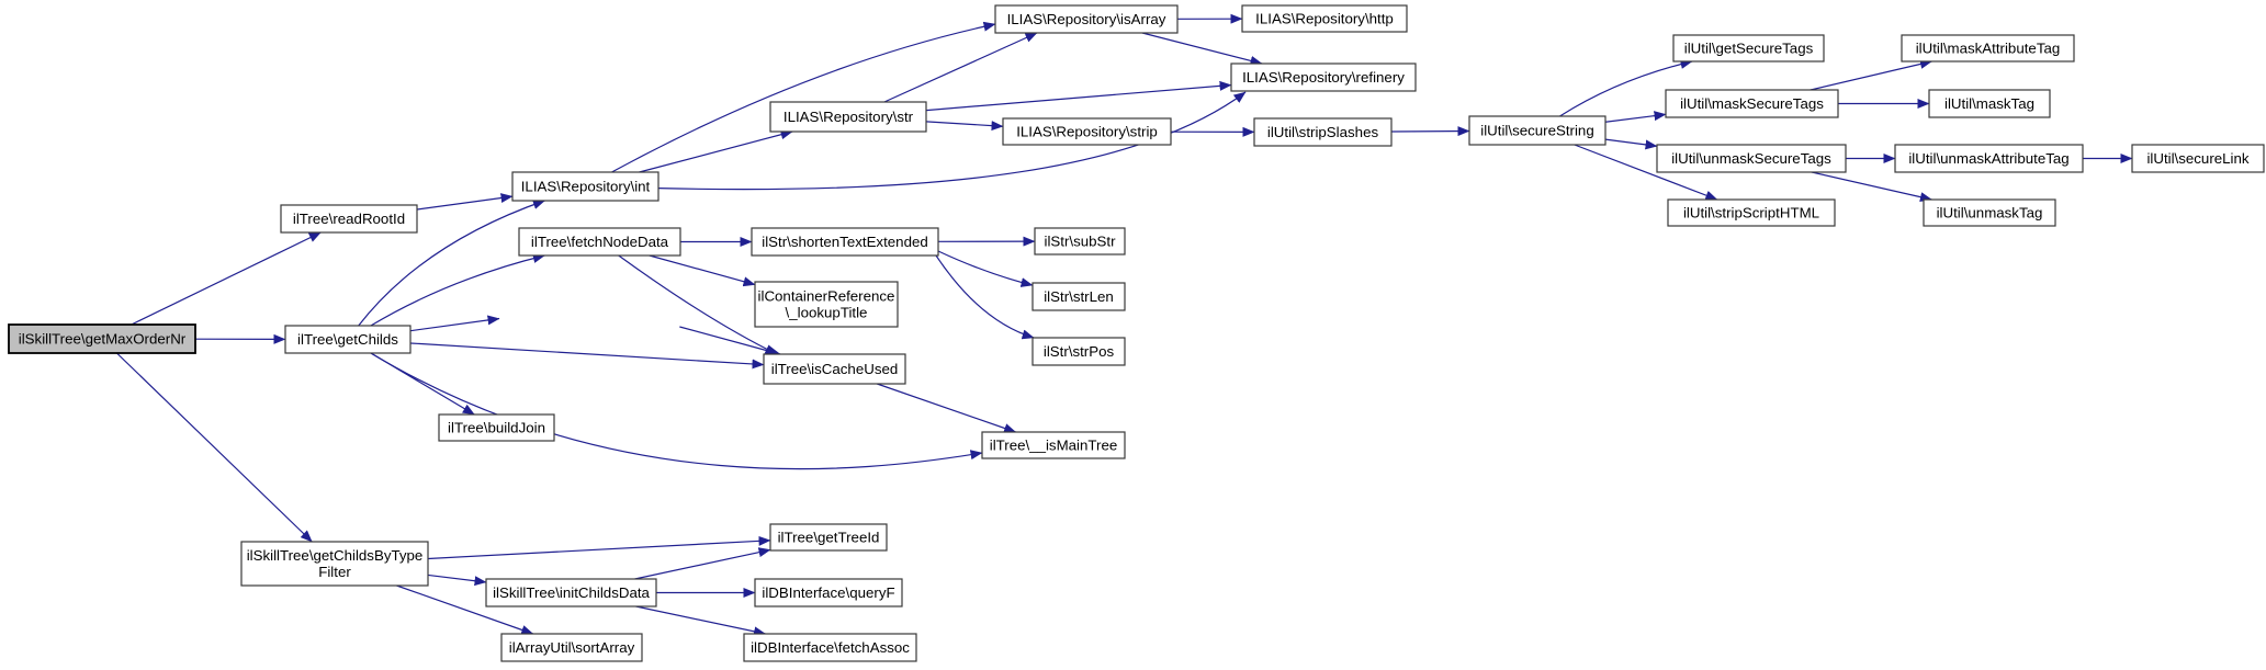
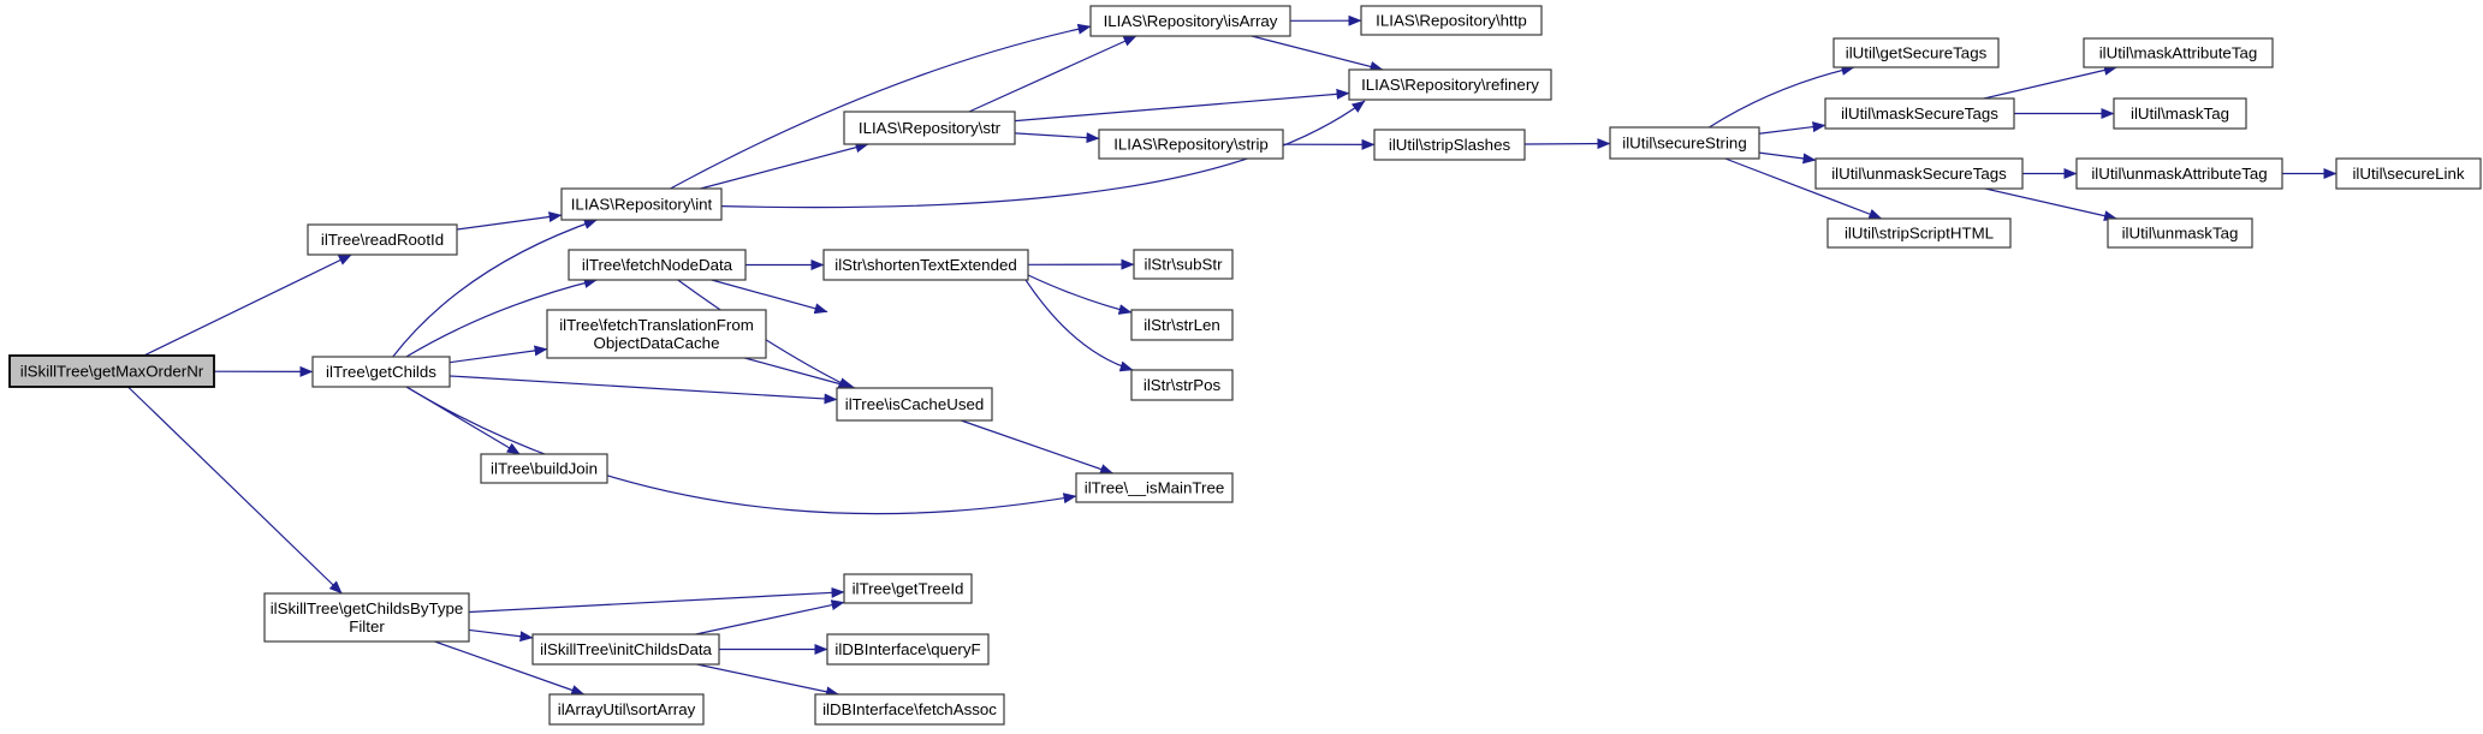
  ilSkillTree\getMaxOrderNr
  ilTree\readRootId
  ilTree\getChilds
  ilSkillTree\getChildsByType Filter
  ILIAS\Repository\int
  ilTree\fetchNodeData
+ ilTree\fetchTranslationFrom ObjectDataCache
  ilTree\buildJoin
  ilTree\isCacheUsed
  ilTree\__isMainTree
  ILIAS\Repository\str
  ILIAS\Repository\isArray
  ILIAS\Repository\strip
  ilStr\shortenTextExtended
- ilContainerReference \_lookupTitle
  ilStr\subStr
  ilStr\strLen
  ilStr\strPos
  ILIAS\Repository\http
  ILIAS\Repository\refinery
  ilUtil\stripSlashes
  ilUtil\secureString
  ilUtil\getSecureTags
  ilUtil\maskSecureTags
  ilUtil\unmaskSecureTags
  ilUtil\stripScriptHTML
  ilUtil\maskAttributeTag
  ilUtil\maskTag
  ilUtil\unmaskAttributeTag
  ilUtil\unmaskTag
  ilUtil\secureLink
  ilTree\getTreeId
  ilSkillTree\initChildsData
  ilArrayUtil\sortArray
  ilDBInterface\queryF
  ilDBInterface\fetchAssoc
